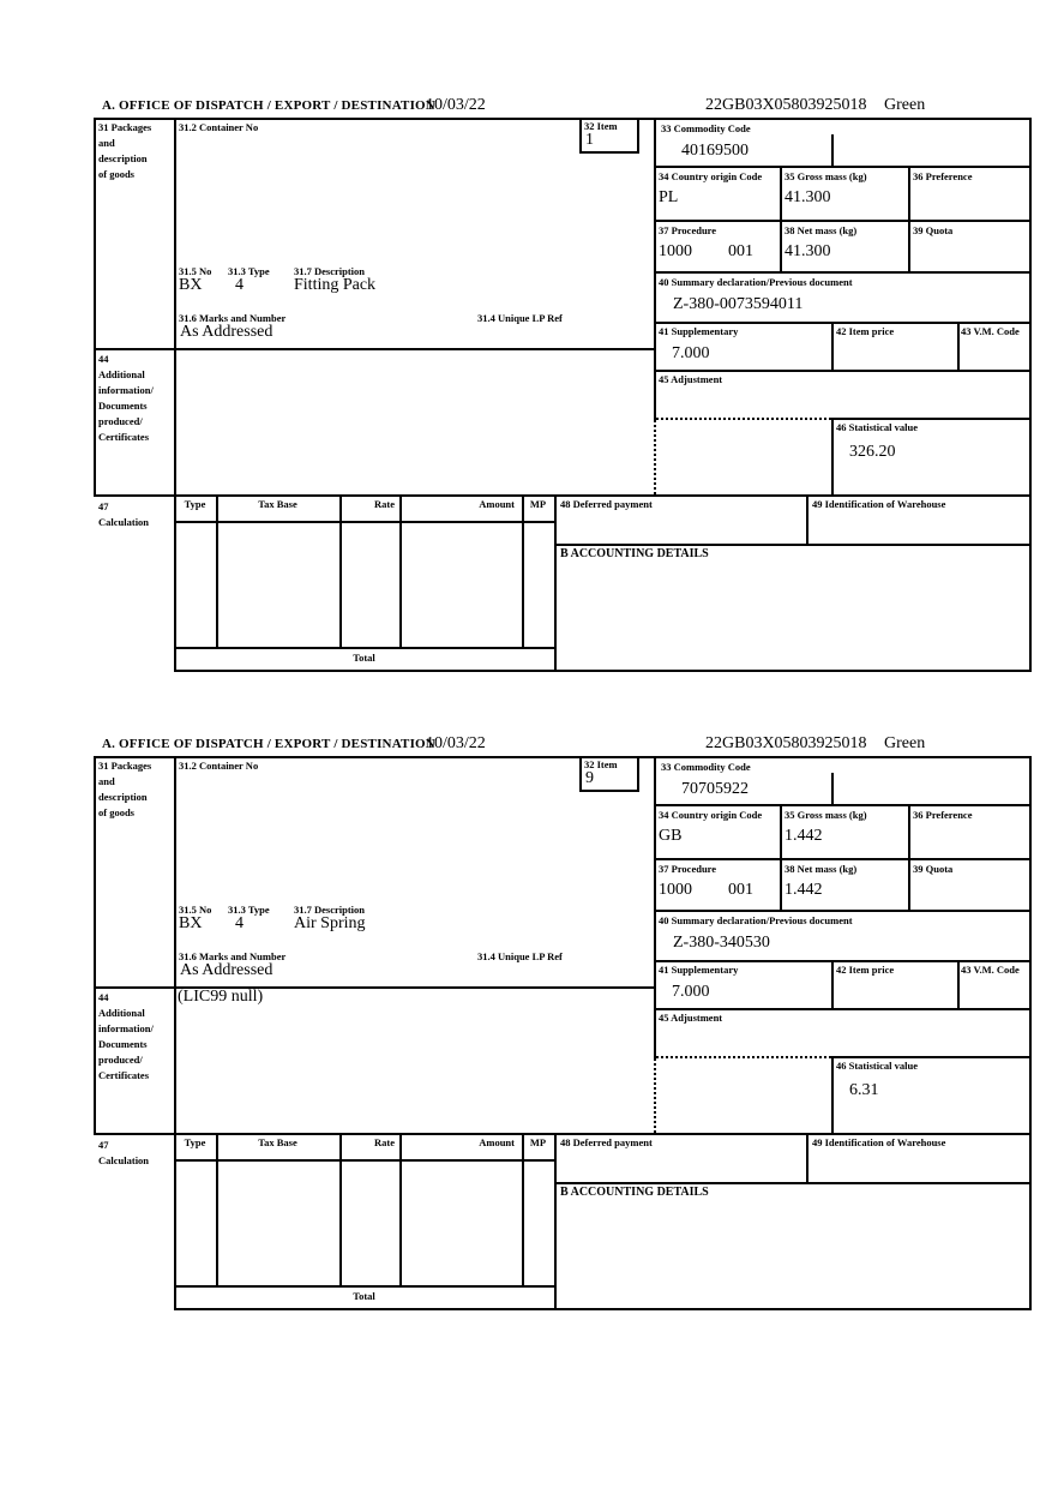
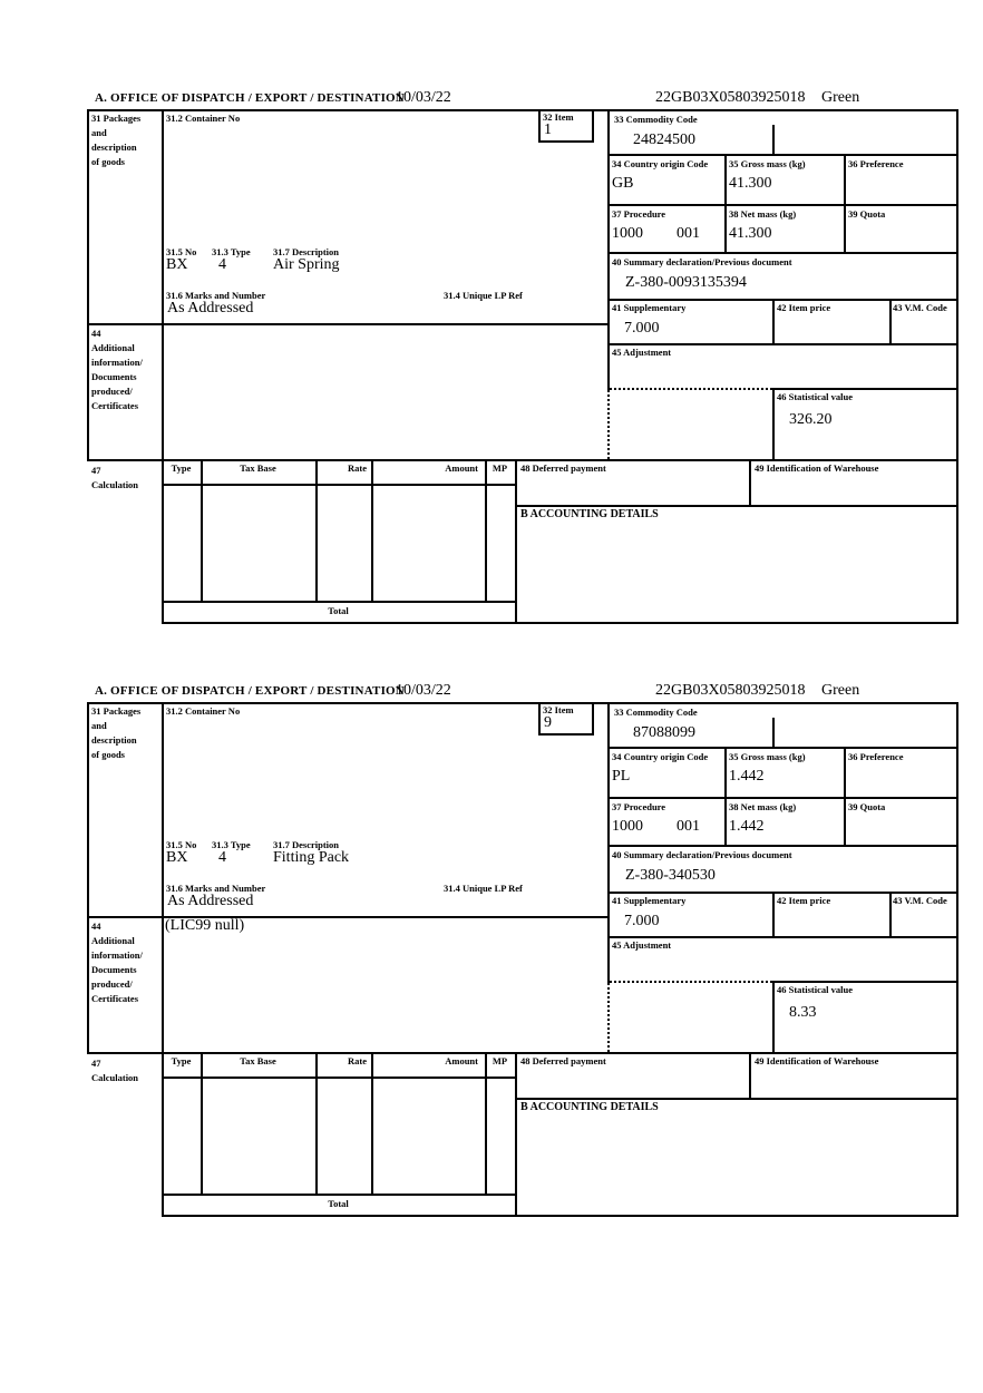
  A. OFFICE OF DISPATCH / EXPORT / DESTINATION
  10/03/22
  22GB03X05803925018
  Green
  31 Packages
  and
  description
  of goods
  31.2 Container No
  32 Item
  1
  33 Commodity Code
- 40169500
+ 24824500
  34 Country origin Code
- PL
+ GB
  35 Gross mass (kg)
  41.300
  36 Preference
  37 Procedure
  1000
  001
  38 Net mass (kg)
  41.300
  39 Quota
  40 Summary declaration/Previous document
- Z-380-0073594011
+ Z-380-0093135394
  31.5 No
  31.3 Type
  31.7 Description
  BX
  4
- Fitting Pack
+ Air Spring
  31.6 Marks and Number
  31.4 Unique LP Ref
  As Addressed
  44
  Additional
  information/
  Documents
  produced/
  Certificates
  41 Supplementary
  7.000
  42 Item price
  43 V.M. Code
  45 Adjustment
  46 Statistical value
  326.20
  47
  Calculation
  Type
  Tax Base
  Rate
  Amount
  MP
  Total
  48 Deferred payment
  49 Identification of Warehouse
  B ACCOUNTING DETAILS
  A. OFFICE OF DISPATCH / EXPORT / DESTINATION
  10/03/22
  22GB03X05803925018
  Green
  31 Packages
  and
  description
  of goods
  31.2 Container No
  32 Item
  9
  33 Commodity Code
- 70705922
+ 87088099
  34 Country origin Code
- GB
+ PL
  35 Gross mass (kg)
  1.442
  36 Preference
  37 Procedure
  1000
  001
  38 Net mass (kg)
  1.442
  39 Quota
  40 Summary declaration/Previous document
  Z-380-340530
  31.5 No
  31.3 Type
  31.7 Description
  BX
  4
- Air Spring
+ Fitting Pack
  31.6 Marks and Number
  31.4 Unique LP Ref
  As Addressed
  44
  Additional
  information/
  Documents
  produced/
  Certificates
  (LIC99 null)
  41 Supplementary
  7.000
  42 Item price
  43 V.M. Code
  45 Adjustment
  46 Statistical value
- 6.31
+ 8.33
  47
  Calculation
  Type
  Tax Base
  Rate
  Amount
  MP
  Total
  48 Deferred payment
  49 Identification of Warehouse
  B ACCOUNTING DETAILS
